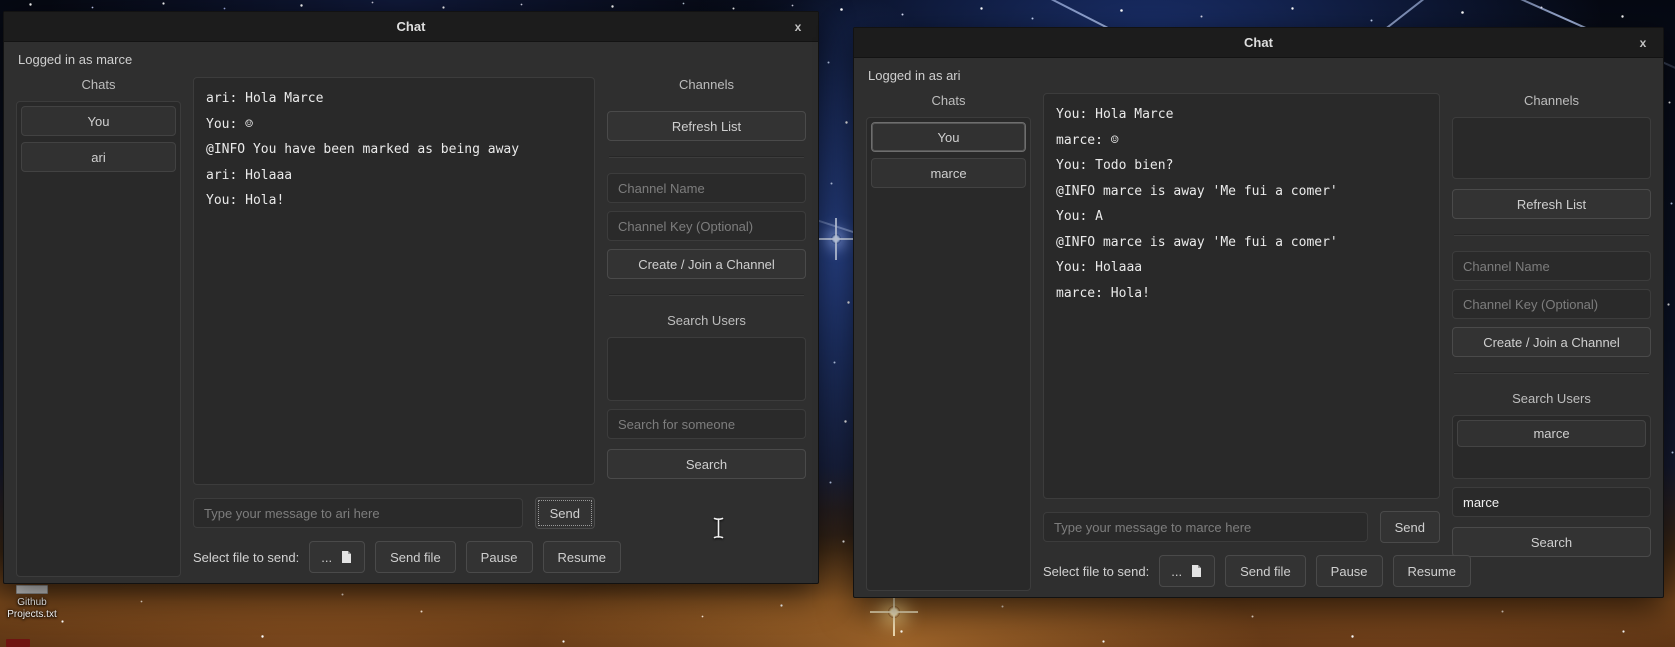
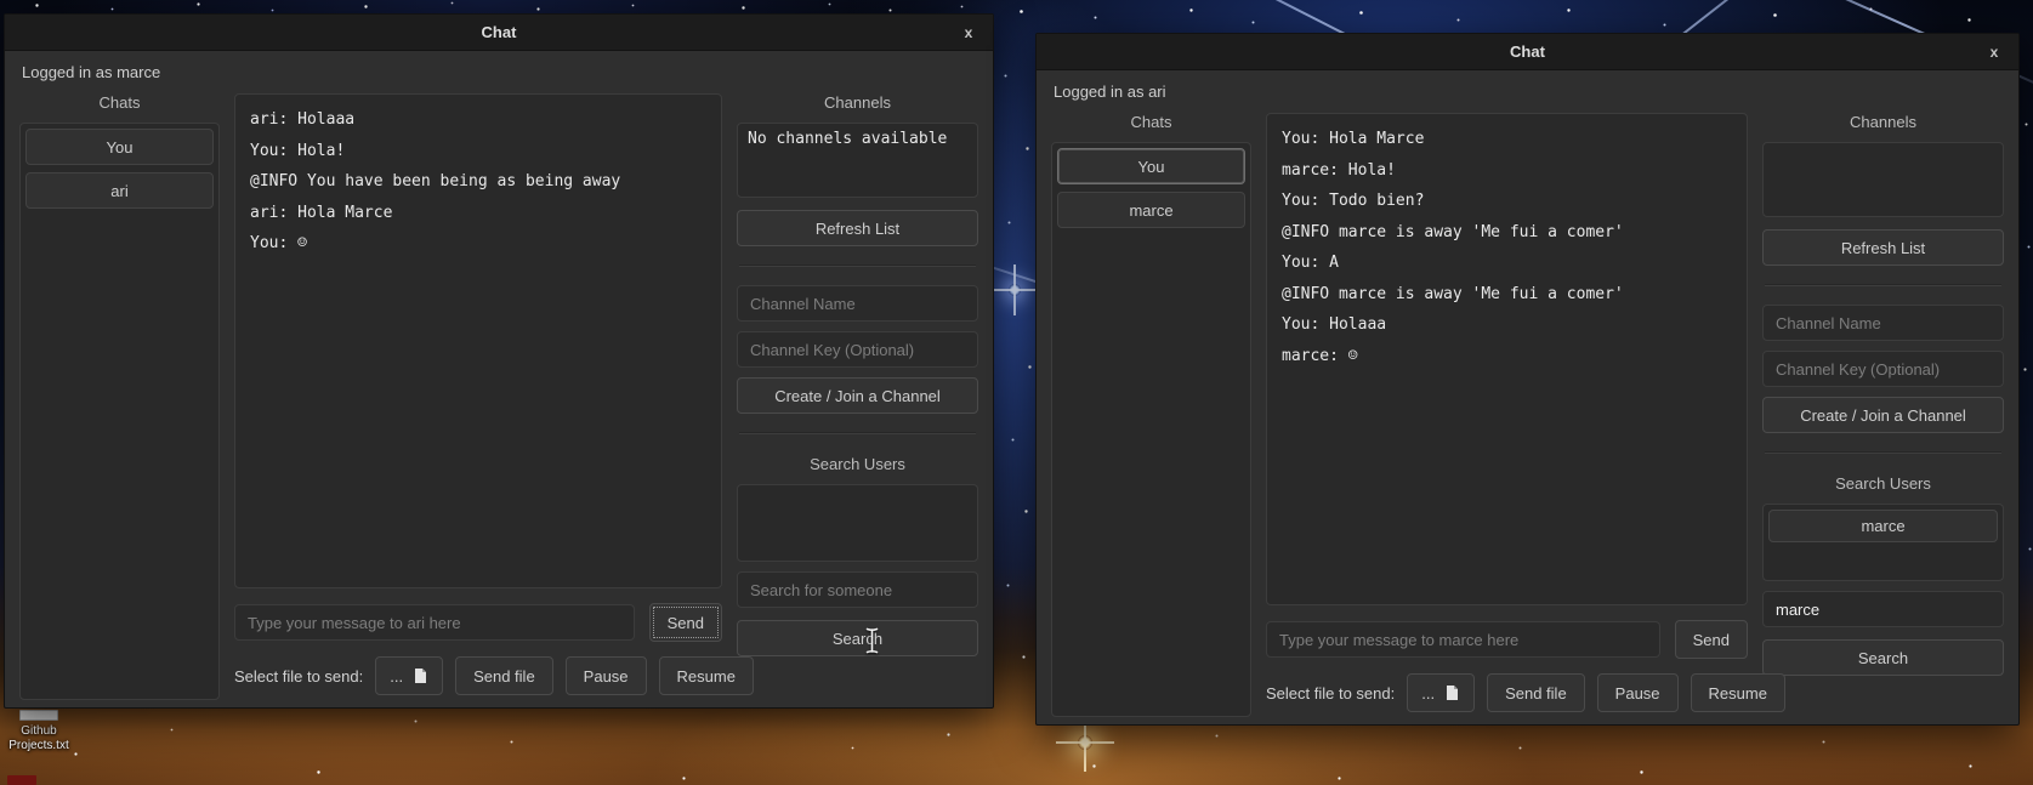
  Github
  Projects.txt
  Chat
  x
  Logged in as marce
  Chats
  You
  ari
- ari: Hola Marce
+ ari: Holaaa
- You: ☺
+ You: Hola!
- @INFO You have been marked as being away
+ @INFO You have been being as being away
- ari: Holaaa
+ ari: Hola Marce
- You: Hola!
+ You: ☺
  Type your message to ari here
  Send
  Select file to send:
  ...
  Send file
  Pause
  Resume
  Channels
+ No channels available
  Refresh List
  Channel Name
  Channel Key (Optional)
  Create / Join a Channel
  Search Users
  Search for someone
  Search
  Chat
  x
  Logged in as ari
  Chats
  You
  marce
  You: Hola Marce
- marce: ☺
+ marce: Hola!
  You: Todo bien?
  @INFO marce is away 'Me fui a comer'
  You: A
  @INFO marce is away 'Me fui a comer'
  You: Holaaa
- marce: Hola!
+ marce: ☺
  Type your message to marce here
  Send
  Select file to send:
  ...
  Send file
  Pause
  Resume
  Channels
  Refresh List
  Channel Name
  Channel Key (Optional)
  Create / Join a Channel
  Search Users
  marce
  marce
  Search
